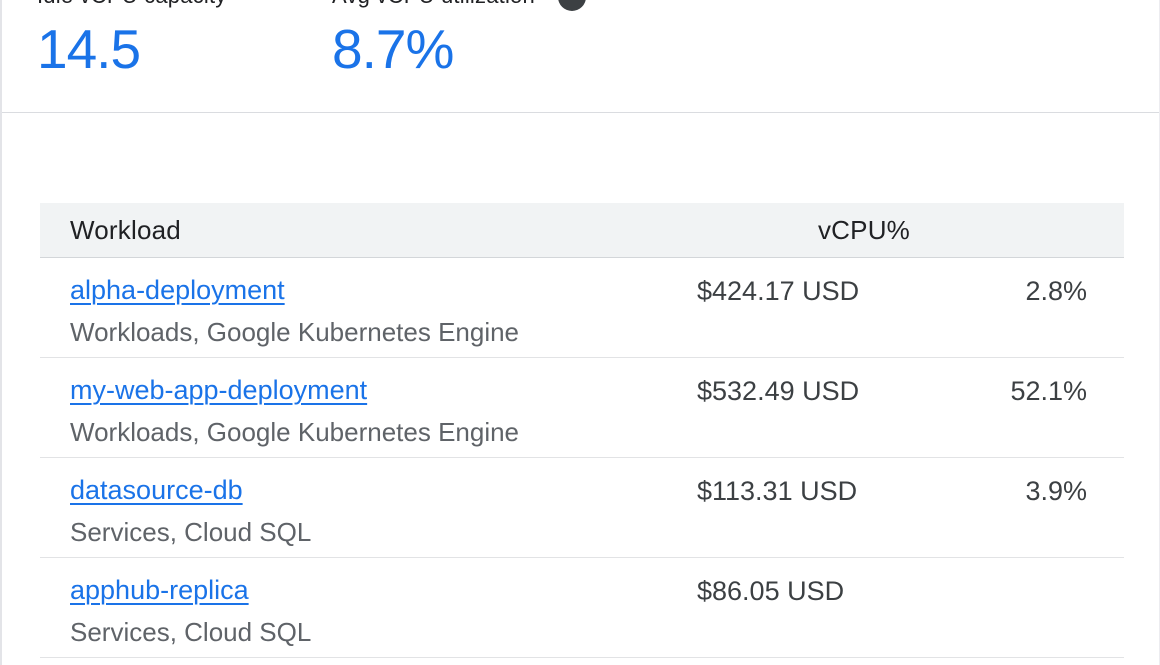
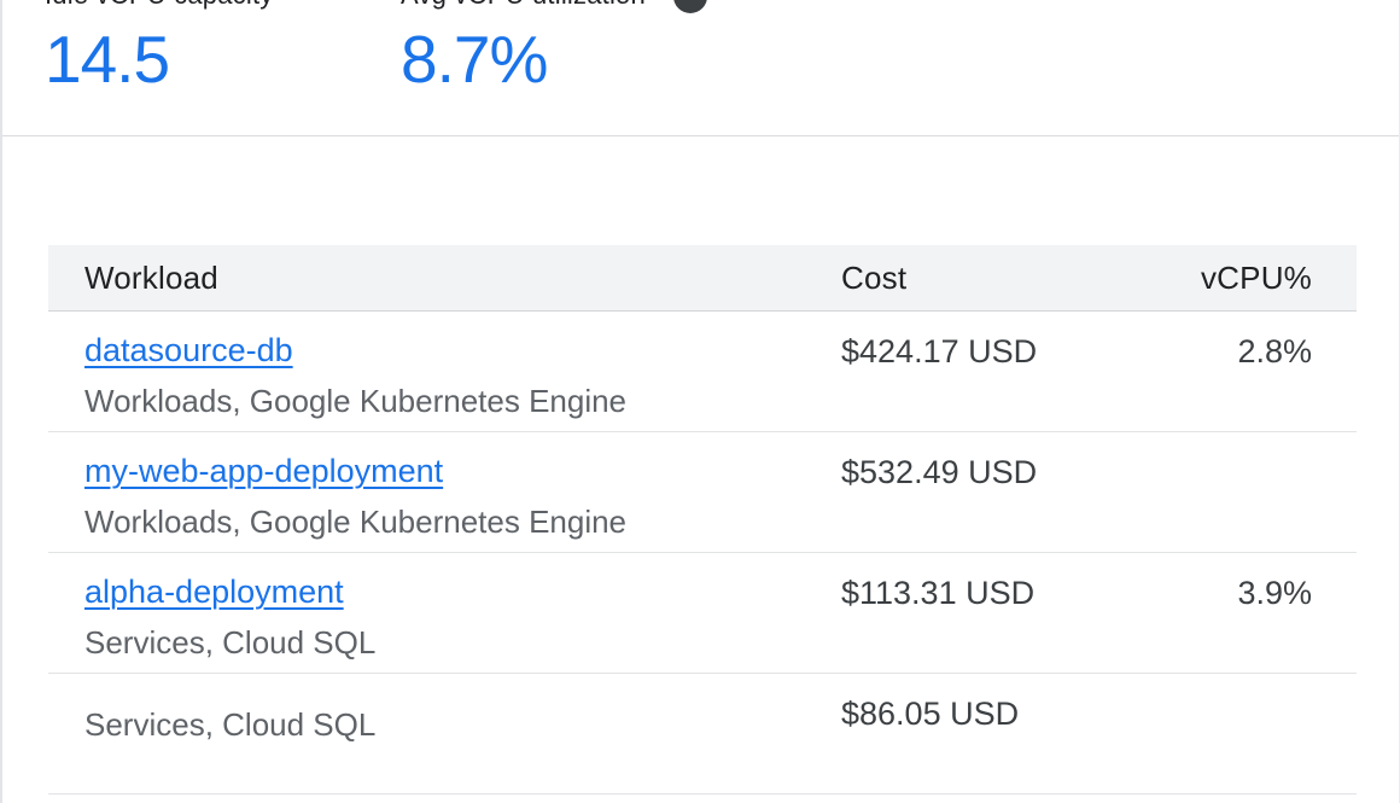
  14.5
  8.7%
  Workload
+ Cost
  vCPU%
- alpha-deployment
+ datasource-db
  Workloads, Google Kubernetes Engine
  $424.17 USD
  2.8%
  my-web-app-deployment
  Workloads, Google Kubernetes Engine
  $532.49 USD
- 52.1%
- datasource-db
+ alpha-deployment
  Services, Cloud SQL
  $113.31 USD
  3.9%
- apphub-replica
  Services, Cloud SQL
  $86.05 USD
